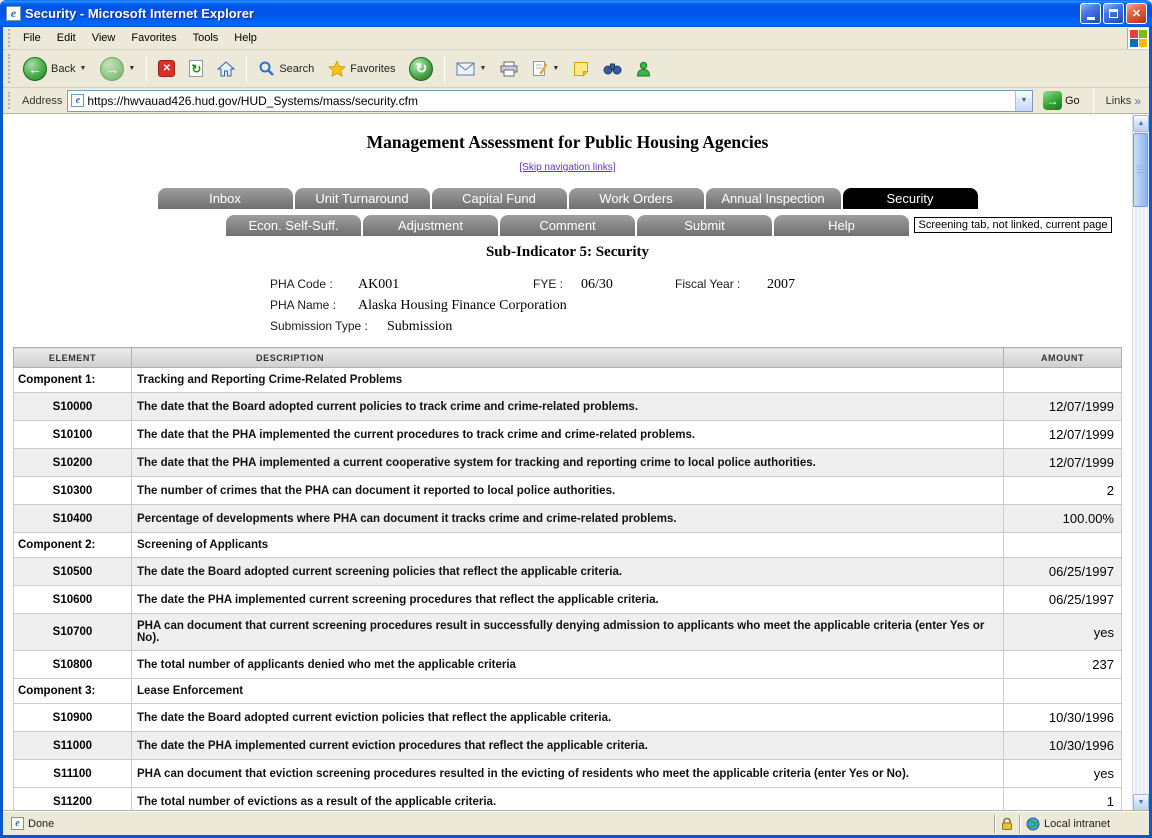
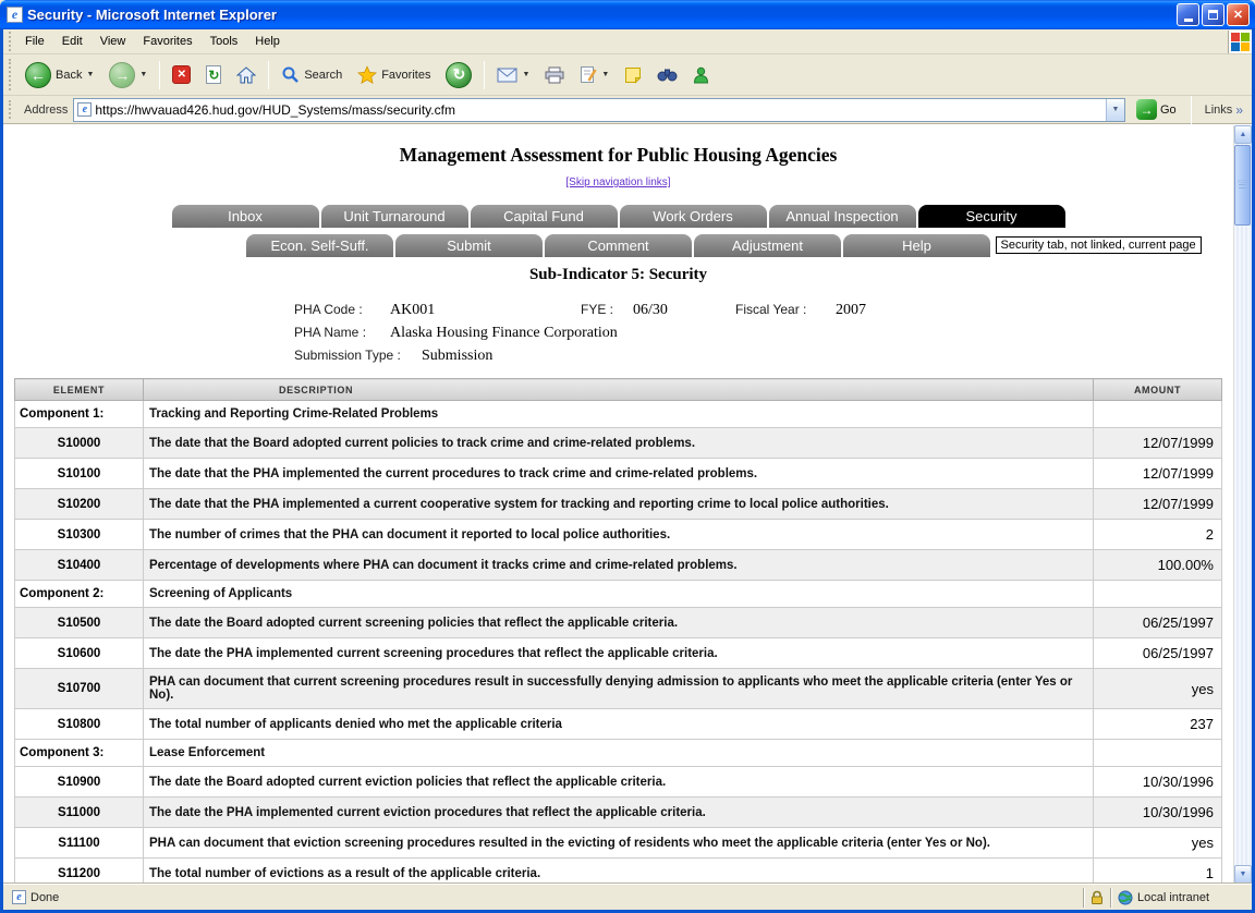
  e
  Security - Microsoft Internet Explorer
  ✕
  File
  Edit
  View
  Favorites
  Tools
  Help
  ←
  Back
  →
  ✕
  ↻
  Search
  Favorites
  ↻
  Address
  e
  https://hwvauad426.hud.gov/HUD_Systems/mass/security.cfm
  →
  Go
  Links
  »
  Management Assessment for Public Housing Agencies
  [Skip navigation links]
  Inbox
  Unit Turnaround
  Capital Fund
  Work Orders
  Annual Inspection
  Security
  Econ. Self-Suff.
- Adjustment
+ Submit
  Comment
- Submit
+ Adjustment
  Help
- Screening tab, not linked, current page
+ Security tab, not linked, current page
  Sub-Indicator 5: Security
  PHA Code : AK001 FYE : 06/30 Fiscal Year : 2007
  PHA Name : Alaska Housing Finance Corporation
  Submission Type : Submission
  ELEMENT	DESCRIPTION	AMOUNT
  Component 1:	Tracking and Reporting Crime-Related Problems
  S10000	The date that the Board adopted current policies to track crime and crime-related problems.	12/07/1999
  S10100	The date that the PHA implemented the current procedures to track crime and crime-related problems.	12/07/1999
  S10200	The date that the PHA implemented a current cooperative system for tracking and reporting crime to local police authorities.	12/07/1999
  S10300	The number of crimes that the PHA can document it reported to local police authorities.	2
  S10400	Percentage of developments where PHA can document it tracks crime and crime-related problems.	100.00%
  Component 2:	Screening of Applicants
  S10500	The date the Board adopted current screening policies that reflect the applicable criteria.	06/25/1997
  S10600	The date the PHA implemented current screening procedures that reflect the applicable criteria.	06/25/1997
  S10700	PHA can document that current screening procedures result in successfully denying admission to applicants who meet the applicable criteria (enter Yes or No).	yes
  S10800	The total number of applicants denied who met the applicable criteria	237
  Component 3:	Lease Enforcement
  S10900	The date the Board adopted current eviction policies that reflect the applicable criteria.	10/30/1996
  S11000	The date the PHA implemented current eviction procedures that reflect the applicable criteria.	10/30/1996
  S11100	PHA can document that eviction screening procedures resulted in the evicting of residents who meet the applicable criteria (enter Yes or No).	yes
  S11200	The total number of evictions as a result of the applicable criteria.	1
  e
  Done
  Local intranet
